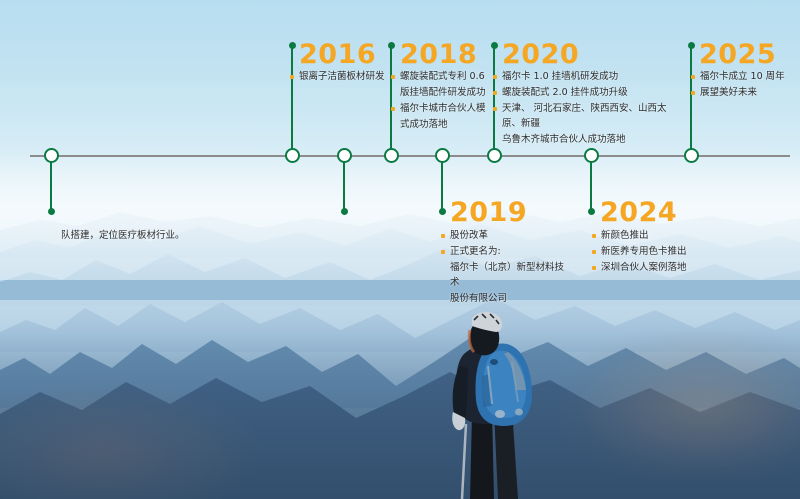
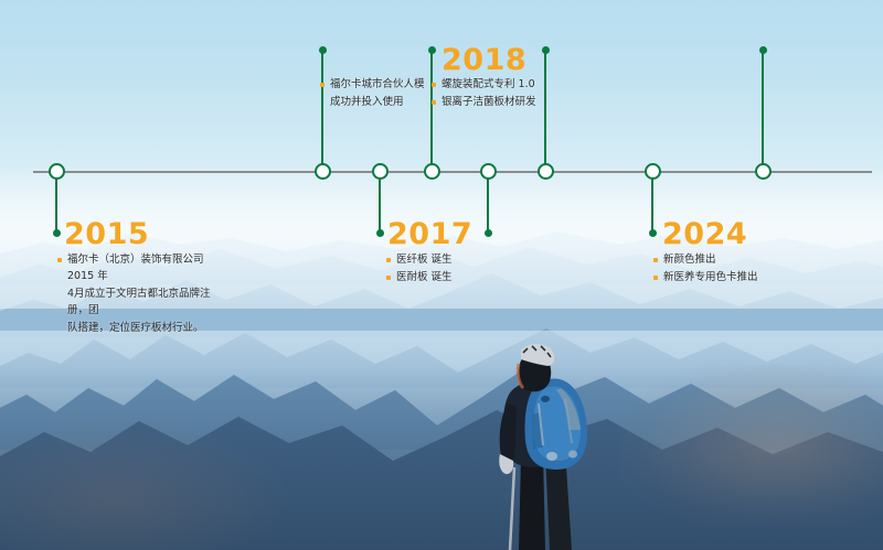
+ 2015
+ 福尔卡（北京）装饰有限公司 2015 年
+ 4月成立于文明古都北京品牌注册，团
  队搭建，定位医疗板材行业。
- 2016
- 银离子洁菌板材研发
+ 福尔卡城市合伙人模
+ 成功并投入使用
+ 2017
+ 医纤板 诞生
+ 医耐板 诞生
  2018
- 螺旋装配式专利 0.6
+ 螺旋装配式专利 1.0
- 版挂墙配件研发成功
- 福尔卡城市合伙人模
+ 银离子洁菌板材研发
- 式成功落地
- 2019
- 股份改革
- 正式更名为:
- 福尔卡（北京）新型材料技术
- 股份有限公司
- 2020
- 福尔卡 1.0 挂墙机研发成功
- 螺旋装配式 2.0 挂件成功升级
- 天津、 河北石家庄、陕西西安、山西太原、新疆
- 乌鲁木齐城市合伙人成功落地
  2024
  新颜色推出
  新医养专用色卡推出
- 深圳合伙人案例落地
- 2025
- 福尔卡成立 10 周年
- 展望美好未来
